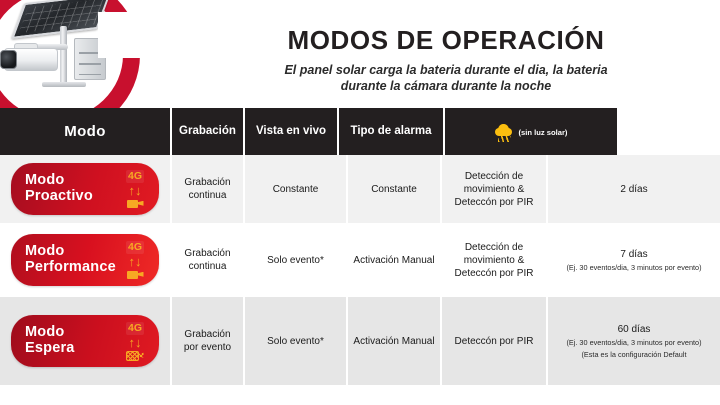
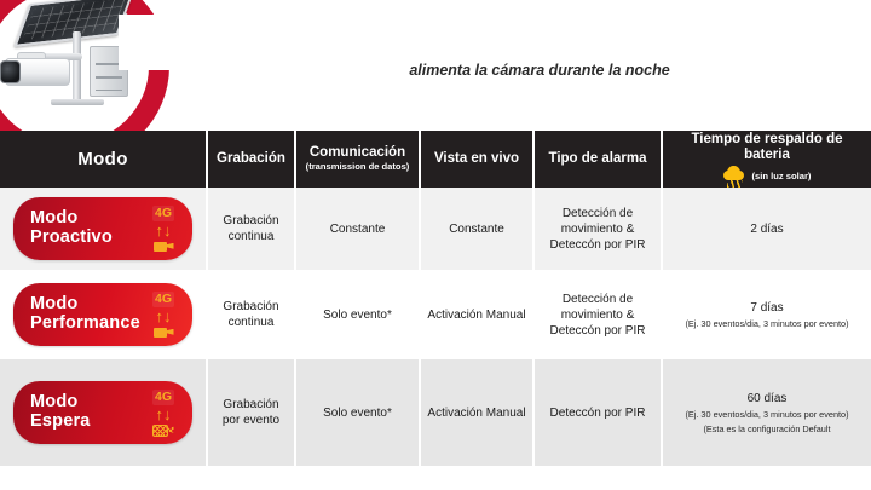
- MODOS DE OPERACIÓN
- El panel solar carga la bateria durante el dia, la bateria
- durante la cámara durante la noche
+ alimenta la cámara durante la noche
  Modo
  Grabación
+ Comunicación
+ (transmission de datos)
  Vista en vivo
  Tipo de alarma
+ Tiempo de respaldo de bateria
  (sin luz solar)
  Modo
  Proactivo
  4G
  ↑↓
  Grabación
  continua
  Constante
  Constante
  Detección de
  movimiento &
  Deteccón por PIR
  2 días
  Modo
  Performance
  4G
  ↑↓
  Grabación
  continua
  Solo evento*
  Activación Manual
  Detección de
  movimiento &
  Deteccón por PIR
  7 días
  (Ej. 30 eventos/dia, 3 minutos por evento)
  Modo
  Espera
  4G
  ↑↓
  Grabación
  por evento
  Solo evento*
  Activación Manual
  Deteccón por PIR
  60 días
  (Ej. 30 eventos/dia, 3 minutos por evento)
  (Esta es la configuración Default
